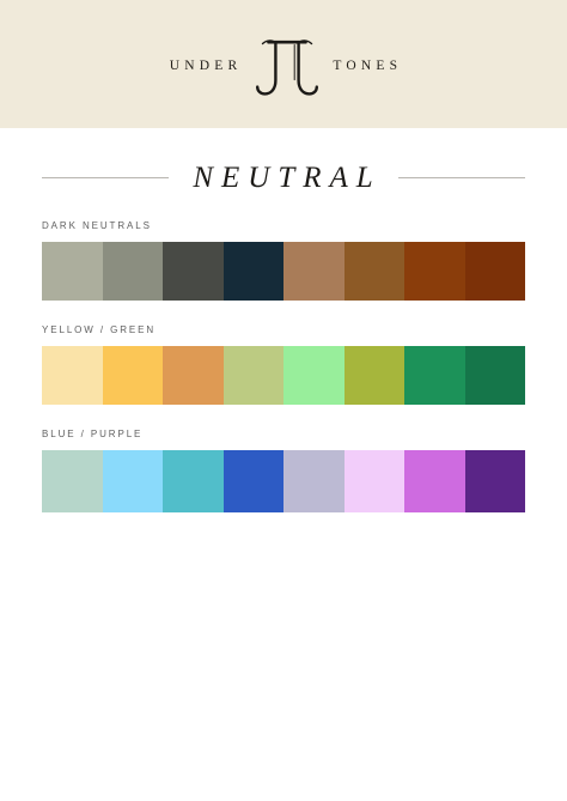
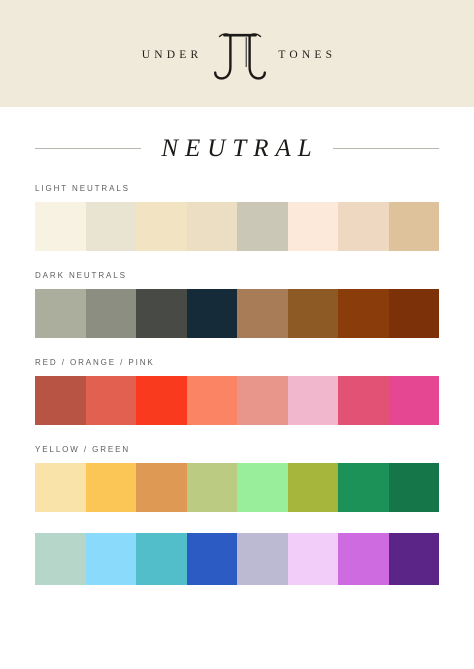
  UNDER
  TONES
  NEUTRAL
+ LIGHT NEUTRALS
  DARK NEUTRALS
+ RED / ORANGE / PINK
  YELLOW / GREEN
- BLUE / PURPLE
